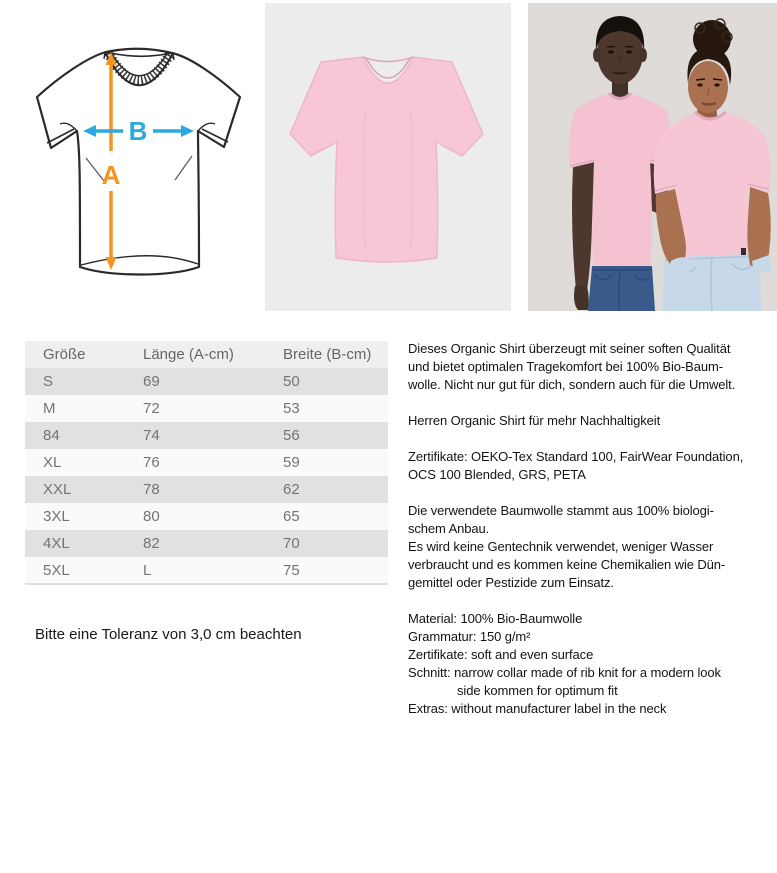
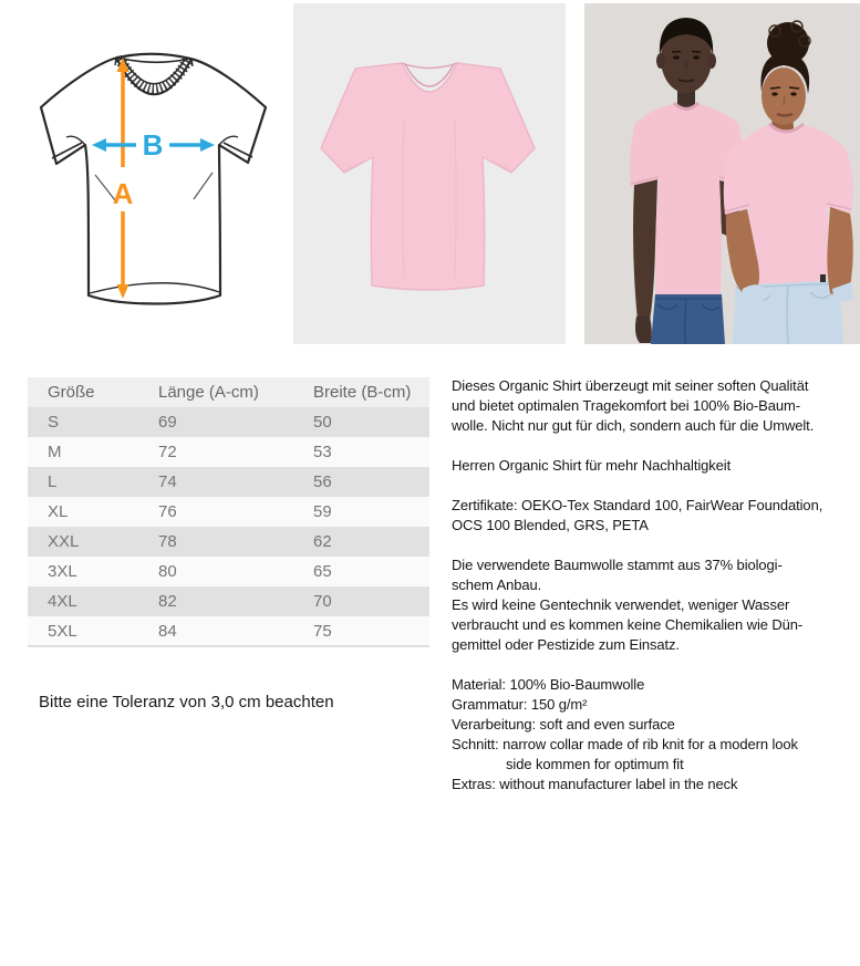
  A
  B
  Größe	Länge (A-cm)	Breite (B-cm)
  S	69	50
  M	72	53
- 84	74	56
+ L	74	56
  XL	76	59
  XXL	78	62
  3XL	80	65
  4XL	82	70
- 5XL	L	75
+ 5XL	84	75
  Bitte eine Toleranz von 3,0 cm beachten
  Dieses Organic Shirt überzeugt mit seiner soften Qualität
  und bietet optimalen Tragekomfort bei 100% Bio-Baum-
  wolle. Nicht nur gut für dich, sondern auch für die Umwelt.
  Herren Organic Shirt für mehr Nachhaltigkeit
  Zertifikate: OEKO-Tex Standard 100, FairWear Foundation,
  OCS 100 Blended, GRS, PETA
- Die verwendete Baumwolle stammt aus 100% biologi-
+ Die verwendete Baumwolle stammt aus 37% biologi-
  schem Anbau.
  Es wird keine Gentechnik verwendet, weniger Wasser
  verbraucht und es kommen keine Chemikalien wie Dün-
  gemittel oder Pestizide zum Einsatz.
  Material: 100% Bio-Baumwolle
  Grammatur: 150 g/m²
- Zertifikate: soft and even surface
+ Verarbeitung: soft and even surface
  Schnitt: narrow collar made of rib knit for a modern look
  side kommen for optimum fit
  Extras: without manufacturer label in the neck
